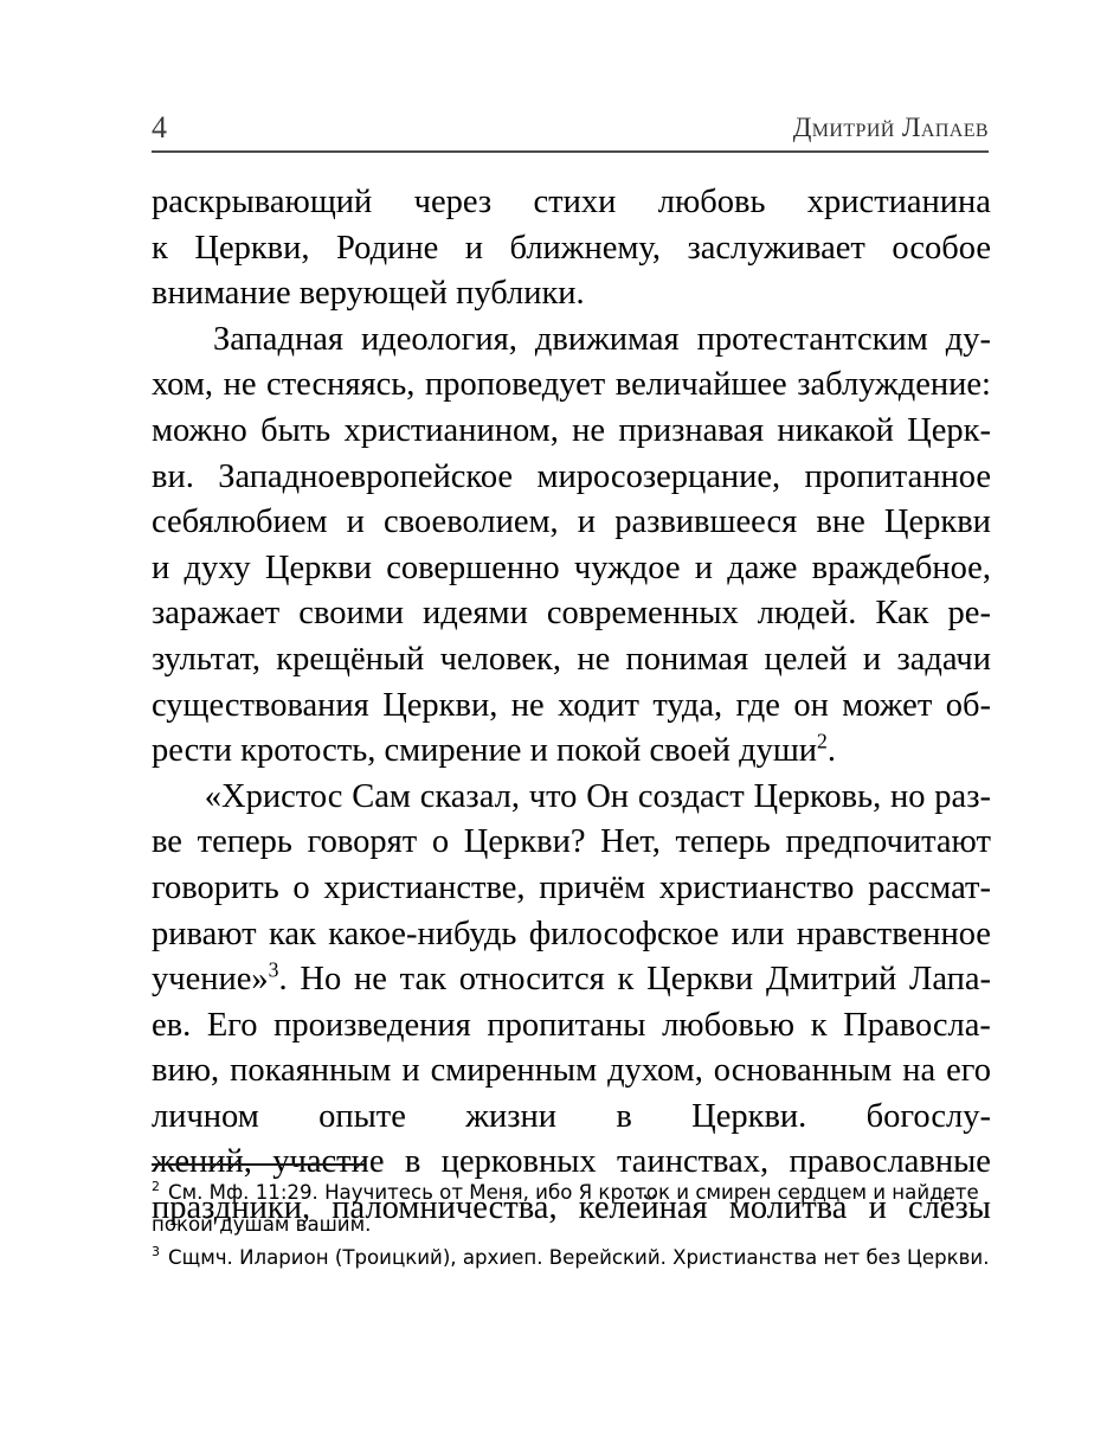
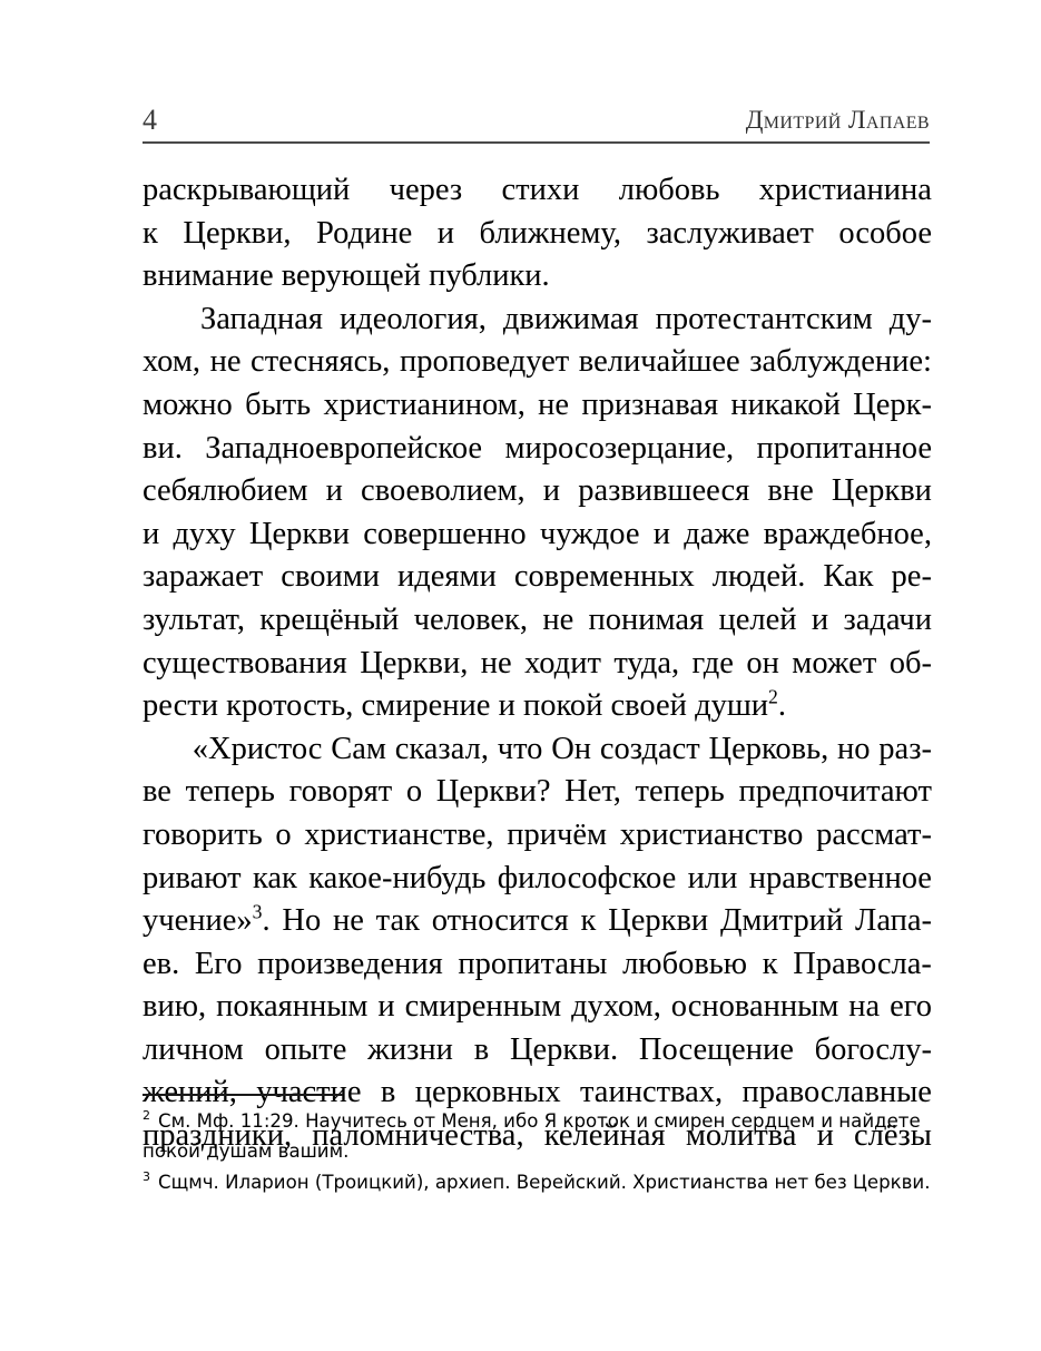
  4
  Дмитрий Лапаев
  раскрывающий
  через
  стихи
  любовь
  христианина
  к
  Церкви,
  Родине
  и
  ближнему,
  заслуживает
  особое
  внимание верующей публики.
  Западная
  идеология,
  движимая
  протестантским
  ду-
  хом,
  не
  стесняясь,
  проповедует
  величайшее
  заблуждение:
  можно
  быть
  христианином,
  не
  признавая
  никакой
  Церк-
  ви.
  Западноевропейское
  миросозерцание,
  пропитанное
  себялюбием
  и
  своеволием,
  и
  развившееся
  вне
  Церкви
  и
  духу
  Церкви
  совершенно
  чуждое
  и
  даже
  враждебное,
  заражает
  своими
  идеями
  современных
  людей.
  Как
  ре-
  зультат,
  крещёный
  человек,
  не
  понимая
  целей
  и
  задачи
  существования
  Церкви,
  не
  ходит
  туда,
  где
  он
  может
  об-
  рести кротость, смирение и покой своей души2.
  «Христос
  Сам
  сказал,
  что
  Он
  создаст
  Церковь,
  но
  раз-
  ве
  теперь
  говорят
  о
  Церкви?
  Нет,
  теперь
  предпочитают
  говорить
  о
  христианстве,
  причём
  христианство
  рассмат-
  ривают
  как
  какое-нибудь
  философское
  или
  нравственное
  учение»3.
  Но
  не
  так
  относится
  к
  Церкви
  Дмитрий
  Лапа-
  ев.
  Его
  произведения
  пропитаны
  любовью
  к
  Правосла-
  вию,
  покаянным
  и
  смиренным
  духом,
  основанным
  на
  его
  личном
  опыте
  жизни
  в
  Церкви.
+ Посещение
  богослу-
  жений,
  участие
  в
  церковных
  таинствах,
  православные
  праздники,
  паломничества,
  келейная
  молитва
  и
  слёзы
  2 См. Мф. 11:29. Научитесь от Меня, ибо Я кроток и смирен сердцем и найдете покой душам вашим.
  3 Сщмч. Иларион (Троицкий), архиеп. Верейский. Христианства нет без Церкви.
